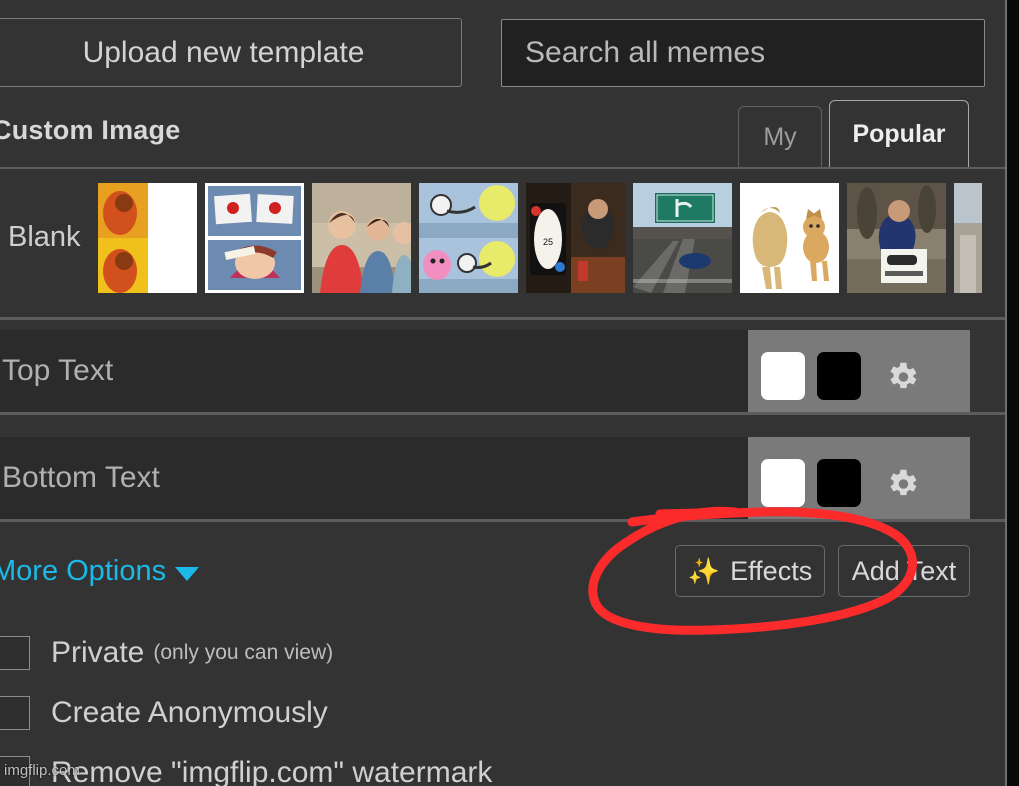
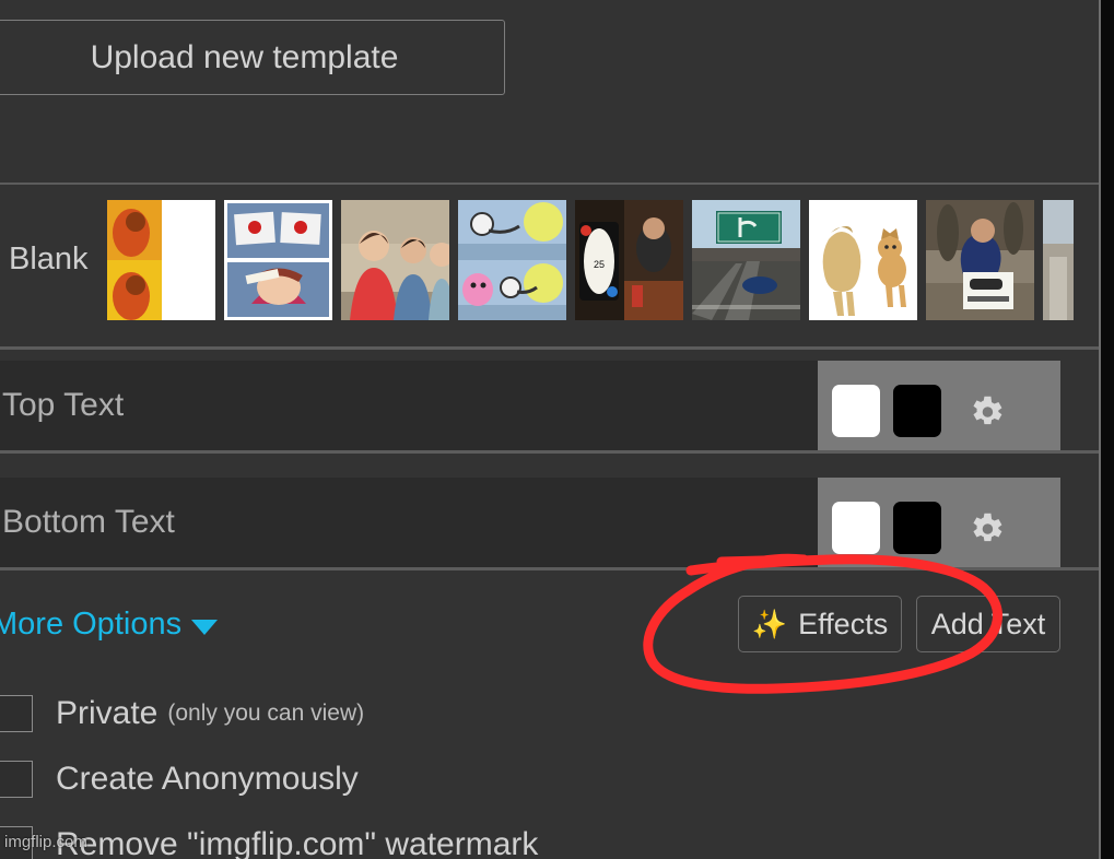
  Upload new template
- Search all memes
- Custom Image
- My
- Popular
  Blank
  25
  Top Text
  Bottom Text
  More Options
  ✨
  Effects
  Addext
  Private
  (only you can view)
  Create Anonymously
  Remove "imgflip.com" watermark
  imgflip.com
